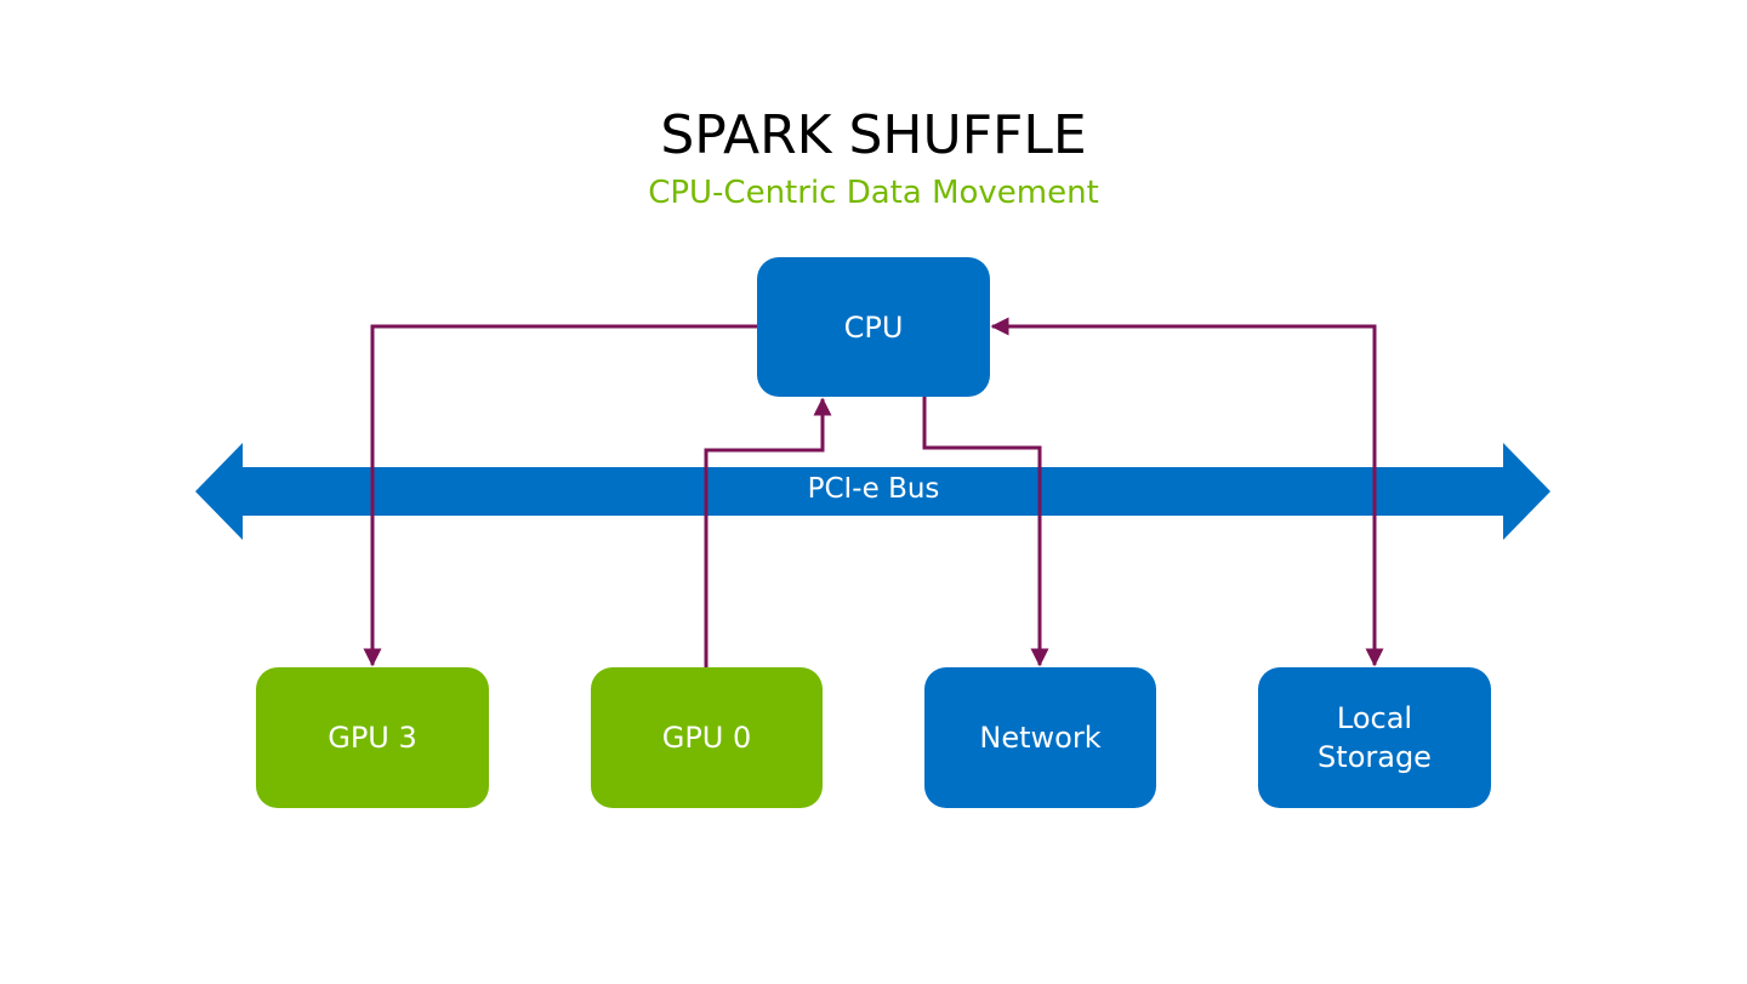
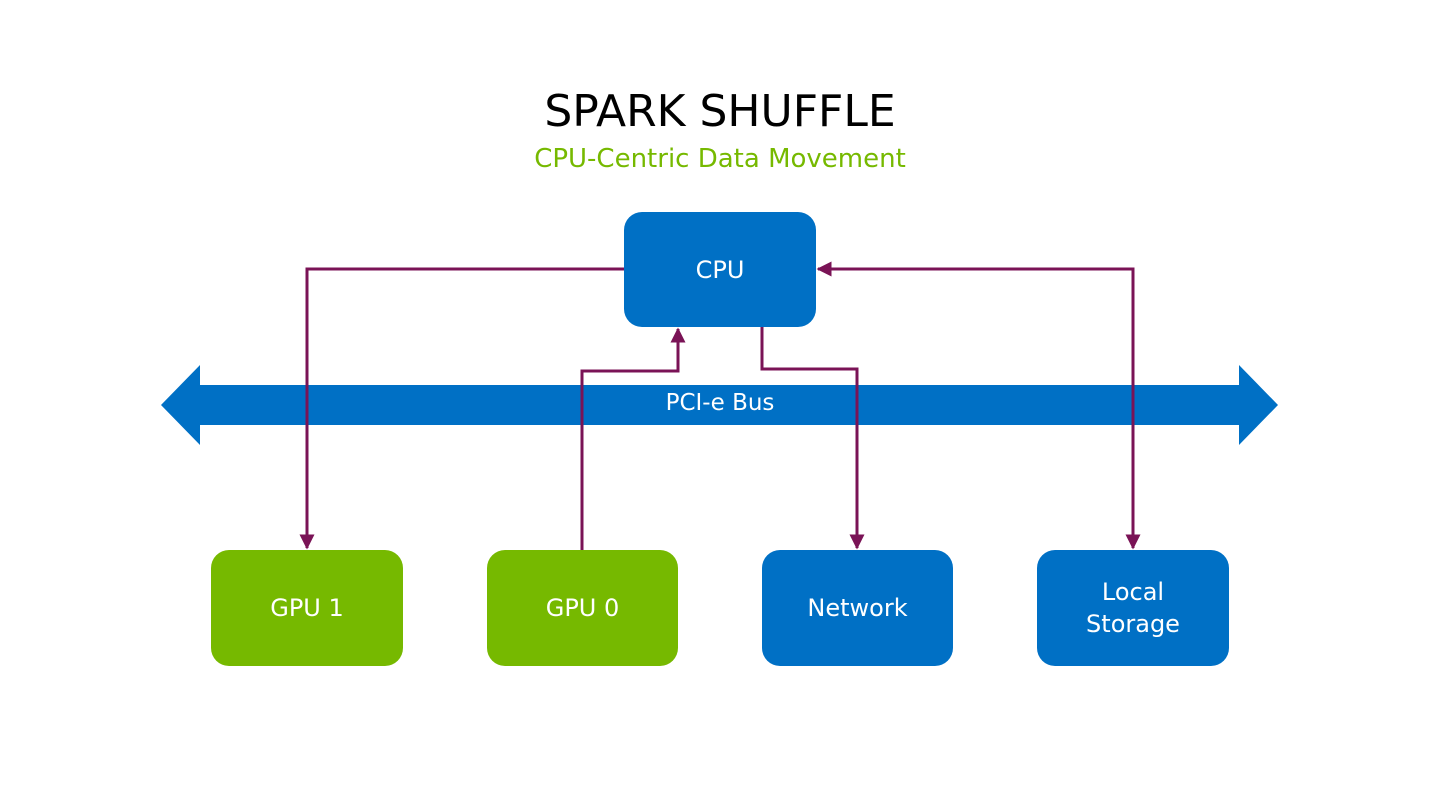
  SPARK SHUFFLE
  CPU-Centric Data Movement
  PCI-e Bus
  CPU
- GPU 3
+ GPU 1
  GPU 0
  Network
  Local
  Storage
